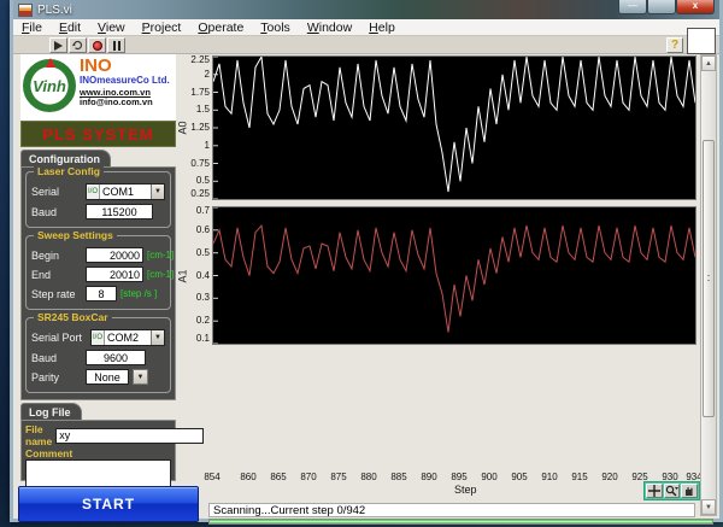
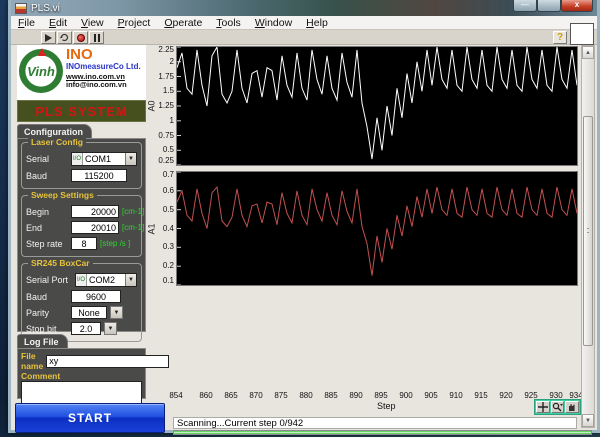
  PLS.vi
  —
  x
  File
  Edit
  View
  Project
  Operate
  Tools
  Window
  Help
  ?
  Vinh
  INO
  INOmeasureCo Ltd.
  www.ino.com.vn
  info@ino.com.vn
  PLS SYSTEM
  Configuration
  Laser Config
  Serial
  COM1
  Baud
  115200
  Sweep Settings
  Begin
  20000
  [cm-1]
  End
  20010
  [cm-1]
  Step rate
  8
  [step /s ]
  SR245 BoxCar
  Serial Port
  COM2
  Baud
  9600
  Parity
  None
+ Stop bit
+ 2.0
  Log File
  File name
  xy
  Comment
  START
  2.25
  2
  1.75
  1.5
  1.25
  1
  0.75
  0.5
  0.25
  0.7
  0.6
  0.5
  0.4
  0.3
  0.2
  0.1
  854
  860
  865
  870
  875
  880
  885
  890
  895
  900
  905
  910
  915
  920
  925
  930
  Step
  Scanning...Current step 0/942
